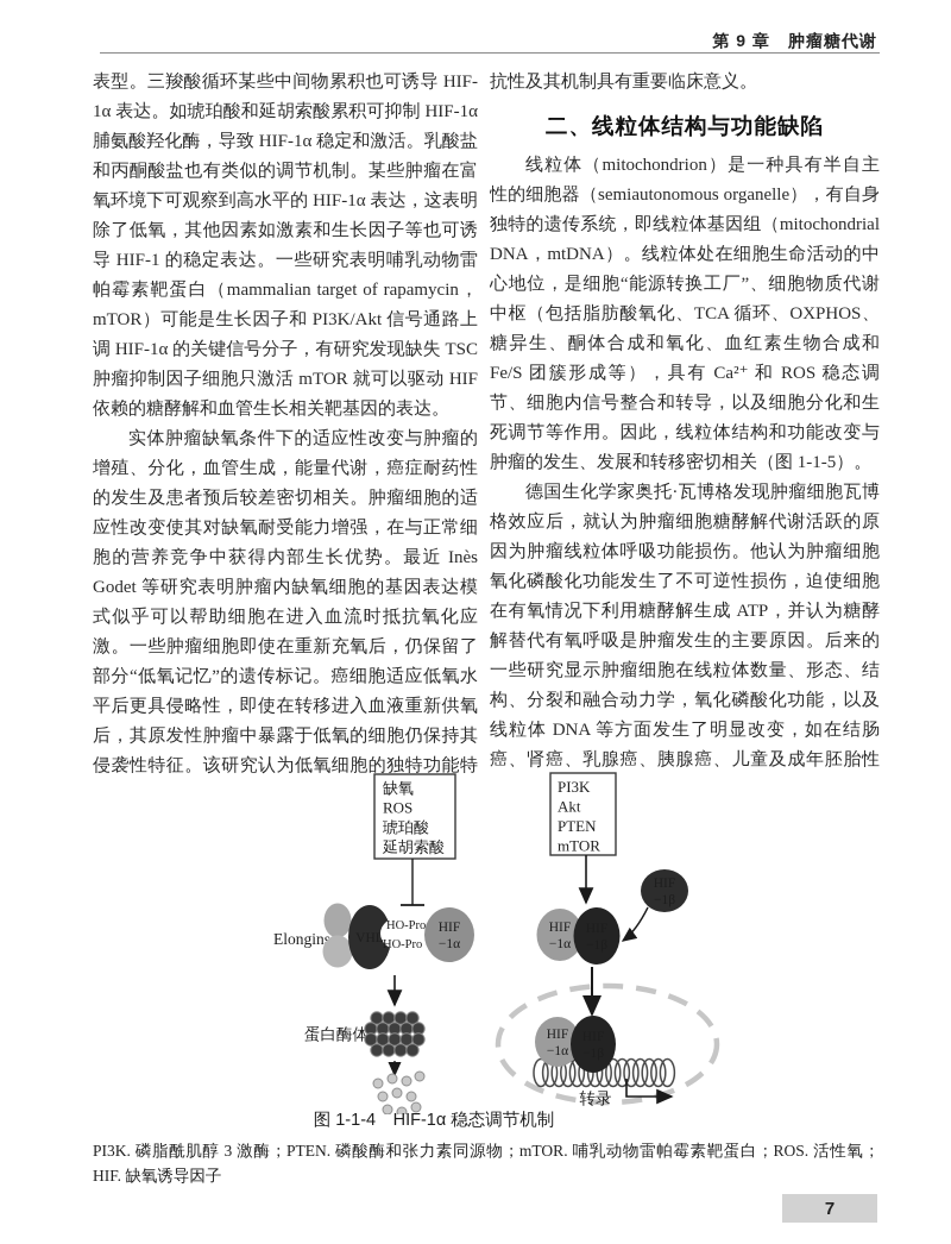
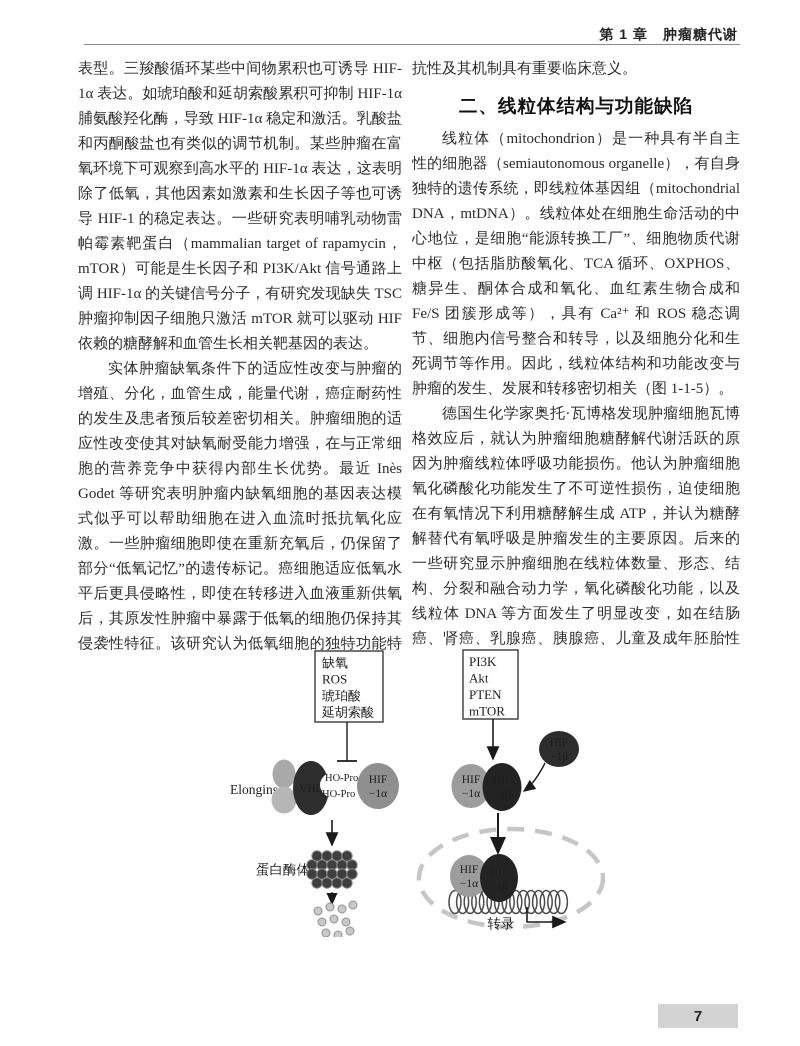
- 第 9 章 肿瘤糖代谢
+ 第 1 章 肿瘤糖代谢
  表型。三羧酸循环某些中间物累积也可诱导 HIF-1α 表达。如琥珀酸和延胡索酸累积可抑制 HIF-1α 脯氨酸羟化酶，导致 HIF-1α 稳定和激活。乳酸盐和丙酮酸盐也有类似的调节机制。某些肿瘤在富氧环境下可观察到高水平的 HIF-1α 表达，这表明除了低氧，其他因素如激素和生长因子等也可诱导 HIF-1 的稳定表达。一些研究表明哺乳动物雷帕霉素靶蛋白（mammalian target of rapamycin，mTOR）可能是生长因子和 PI3K/Akt 信号通路上调 HIF-1α 的关键信号分子，有研究发现缺失 TSC 肿瘤抑制因子细胞只激活 mTOR 就可以驱动 HIF 依赖的糖酵解和血管生长相关靶基因的表达。
  实体肿瘤缺氧条件下的适应性改变与肿瘤的增殖、分化，血管生成，能量代谢，癌症耐药性的发生及患者预后较差密切相关。肿瘤细胞的适应性改变使其对缺氧耐受能力增强，在与正常细胞的营养竞争中获得内部生长优势。最近 Inès Godet 等研究表明肿瘤内缺氧细胞的基因表达模式似乎可以帮助细胞在进入血流时抵抗氧化应激。一些肿瘤细胞即使在重新充氧后，仍保留了部分“低氧记忆”的遗传标记。癌细胞适应低氧水平后更具侵略性，即使在转移进入血液重新供氧后，其原发性肿瘤中暴露于低氧的细胞仍保持其侵袭性特征。该研究认为低氧细胞的独特功能特
  抗性及其机制具有重要临床意义。
  二、线粒体结构与功能缺陷
  线粒体（mitochondrion）是一种具有半自主性的细胞器（semiautonomous organelle），有自身独特的遗传系统，即线粒体基因组（mitochondrial DNA，mtDNA）。线粒体处在细胞生命活动的中心地位，是细胞“能源转换工厂”、细胞物质代谢中枢（包括脂肪酸氧化、TCA 循环、OXPHOS、糖异生、酮体合成和氧化、血红素生物合成和 Fe/S 团簇形成等），具有 Ca²⁺ 和 ROS 稳态调节、细胞内信号整合和转导，以及细胞分化和生死调节等作用。因此，线粒体结构和功能改变与肿瘤的发生、发展和转移密切相关（图 1-1-5）。
  德国生化学家奥托·瓦博格发现肿瘤细胞瓦博格效应后，就认为肿瘤细胞糖酵解代谢活跃的原因为肿瘤线粒体呼吸功能损伤。他认为肿瘤细胞氧化磷酸化功能发生了不可逆性损伤，迫使细胞在有氧情况下利用糖酵解生成 ATP，并认为糖酵解替代有氧呼吸是肿瘤发生的主要原因。后来的一些研究显示肿瘤细胞在线粒体数量、形态、结构、分裂和融合动力学，氧化磷酸化功能，以及线粒体 DNA 等方面发生了明显改变，如在结肠癌、肾癌、乳腺癌、胰腺癌、儿童及成年胚胎性
  缺氧
  ROS
  琥珀酸
  延胡索酸
  Elongins
  VHL
  HO-Pro
  HO-Pro
  HIF
  −1α
  蛋白酶体
  PI3K
  Akt
  PTEN
  mTOR
  HIF
  −1α
  HIF
  −1α
  转录
- 图 1-1-4 HIF-1α 稳态调节机制
- PI3K. 磷脂酰肌醇 3 激酶；PTEN. 磷酸酶和张力素同源物；mTOR. 哺乳动物雷帕霉素靶蛋白；ROS. 活性氧；HIF. 缺氧诱导因子
  7
